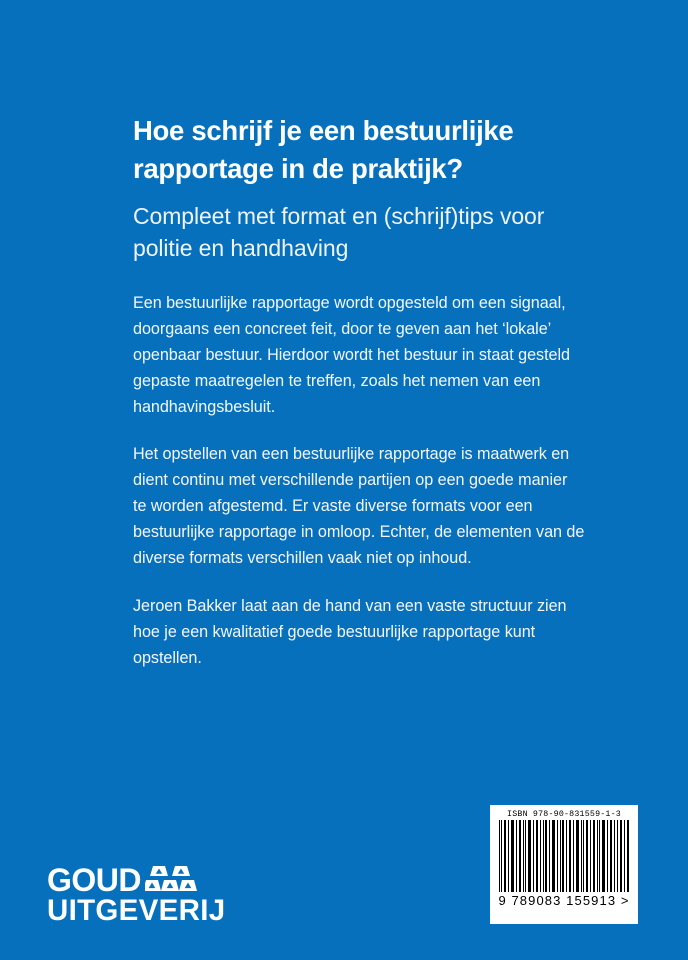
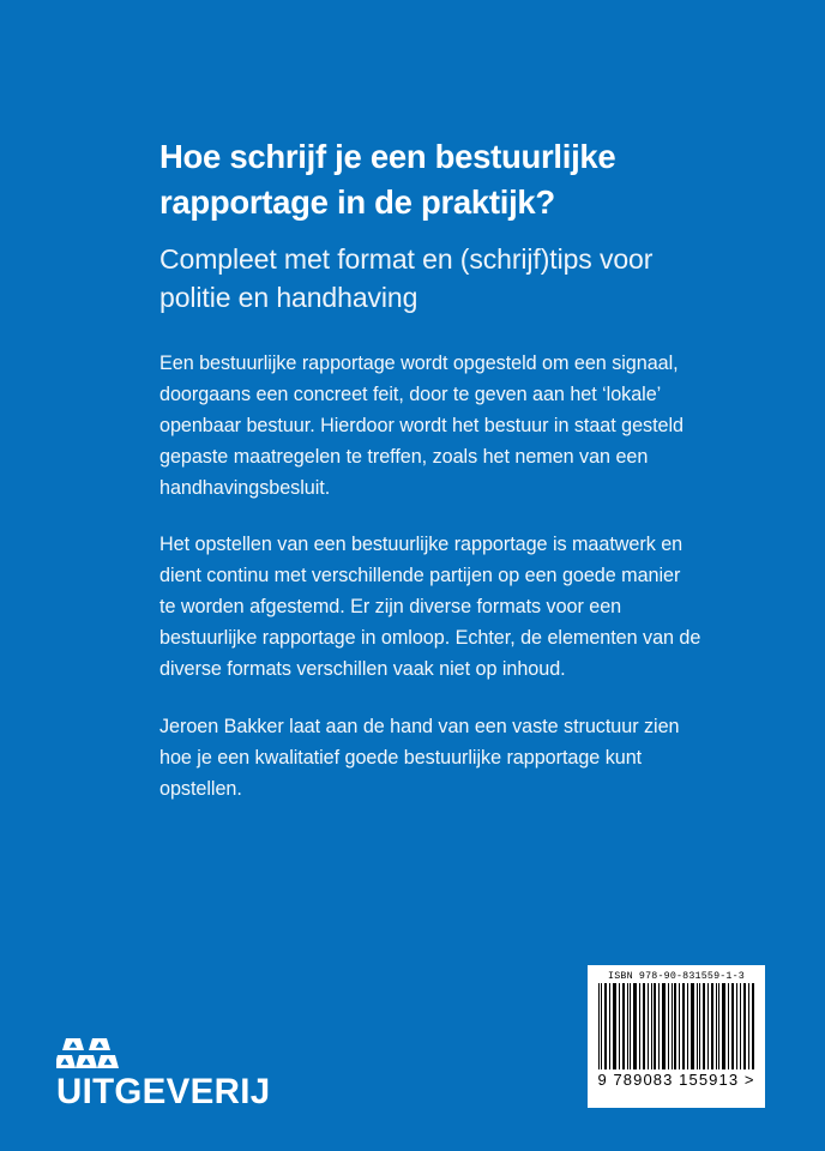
  Hoe schrijf je een bestuurlijke rapportage in de praktijk?
  Compleet met format en (schrijf)tips voor politie en handhaving
  Een bestuurlijke rapportage wordt opgesteld om een signaal, doorgaans een concreet feit, door te geven aan het ‘lokale’ openbaar bestuur. Hierdoor wordt het bestuur in staat gesteld gepaste maatregelen te treffen, zoals het nemen van een handhavingsbesluit.
- Het opstellen van een bestuurlijke rapportage is maatwerk en dient continu met verschillende partijen op een goede manier te worden afgestemd. Er vaste diverse formats voor een bestuurlijke rapportage in omloop. Echter, de elementen van de diverse formats verschillen vaak niet op inhoud.
+ Het opstellen van een bestuurlijke rapportage is maatwerk en dient continu met verschillende partijen op een goede manier te worden afgestemd. Er zijn diverse formats voor een bestuurlijke rapportage in omloop. Echter, de elementen van de diverse formats verschillen vaak niet op inhoud.
  Jeroen Bakker laat aan de hand van een vaste structuur zien hoe je een kwalitatief goede bestuurlijke rapportage kunt opstellen.
- GOUD
  UITGEVERIJ
  ISBN 978-90-831559-1-3
  9 789083 155913 >
